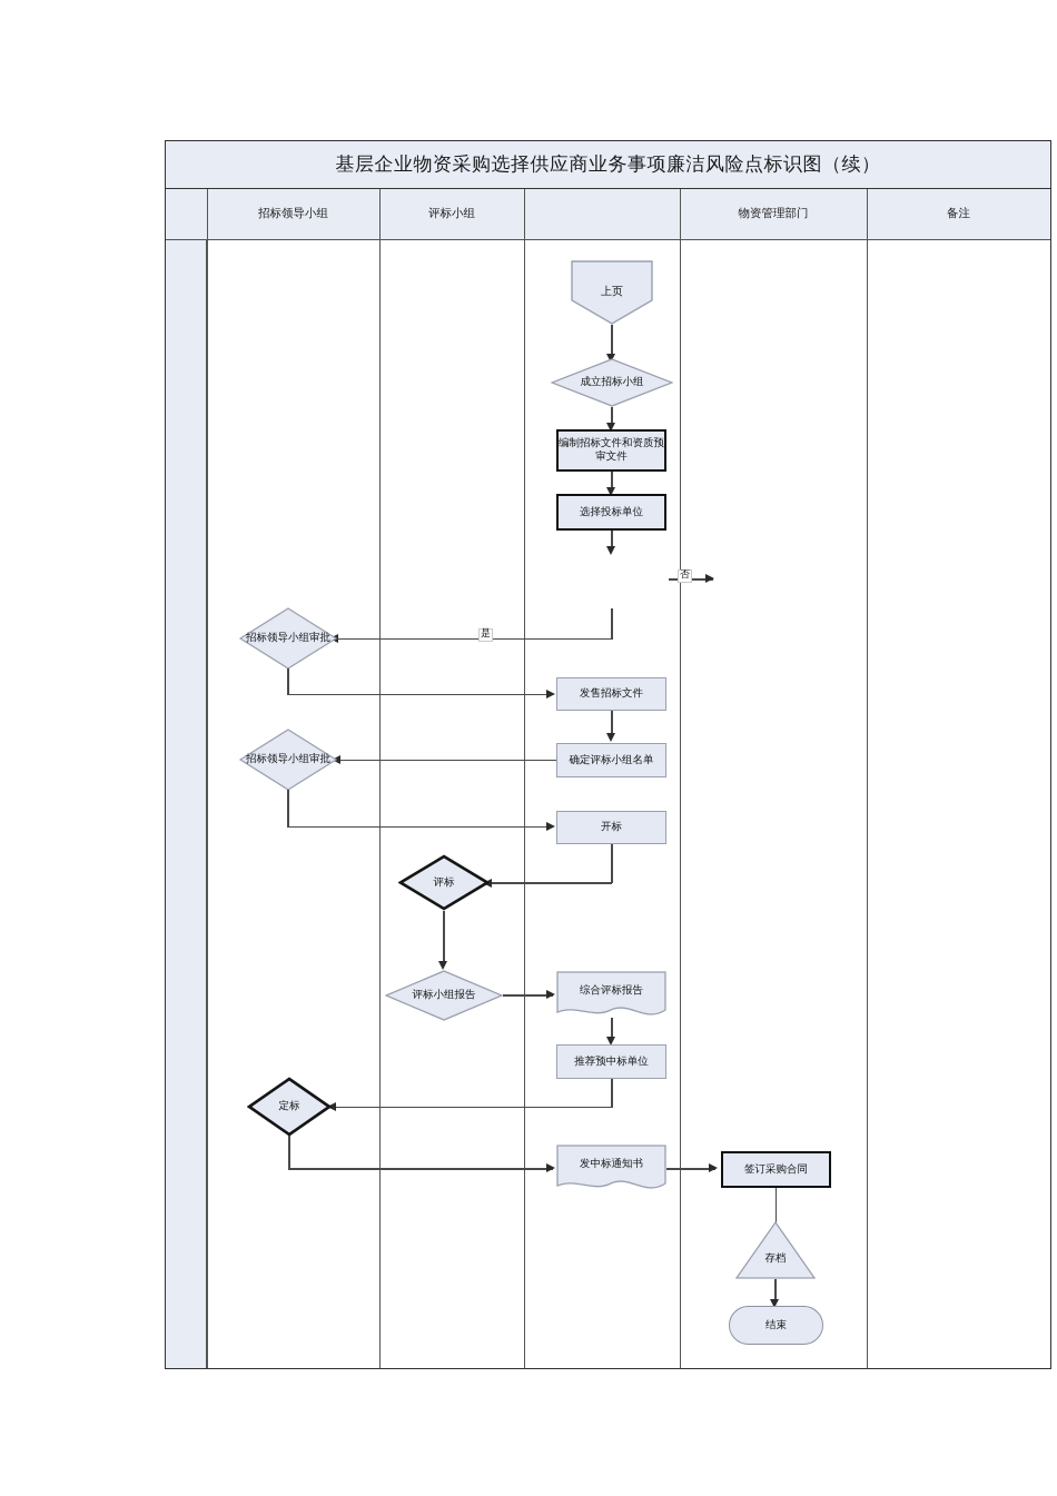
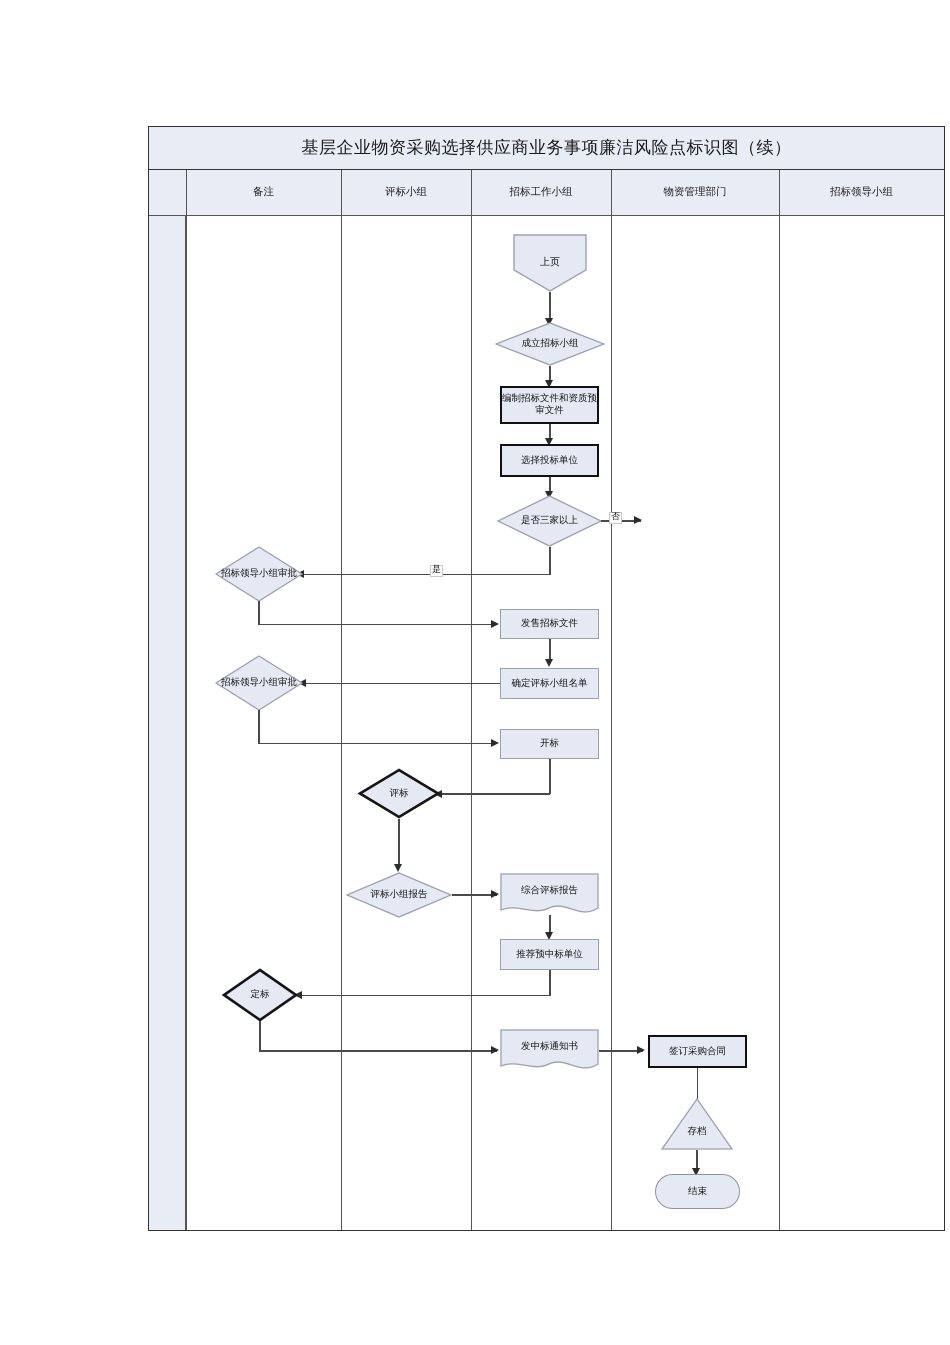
  基层企业物资采购选择供应商业务事项廉洁风险点标识图（续）
- 招标领导小组
+ 备注
  评标小组
+ 招标工作小组
  物资管理部门
- 备注
+ 招标领导小组
  上页
  成立招标小组
  编制招标文件和资质预审文件
  选择投标单位
+ 是否三家以上
  否
  是
  招标领导小组审批
  发售招标文件
  确定评标小组名单
  招标领导小组审批
  开标
  评标
  评标小组报告
  综合评标报告
  推荐预中标单位
  定标
  发中标通知书
  签订采购合同
  存档
  结束
